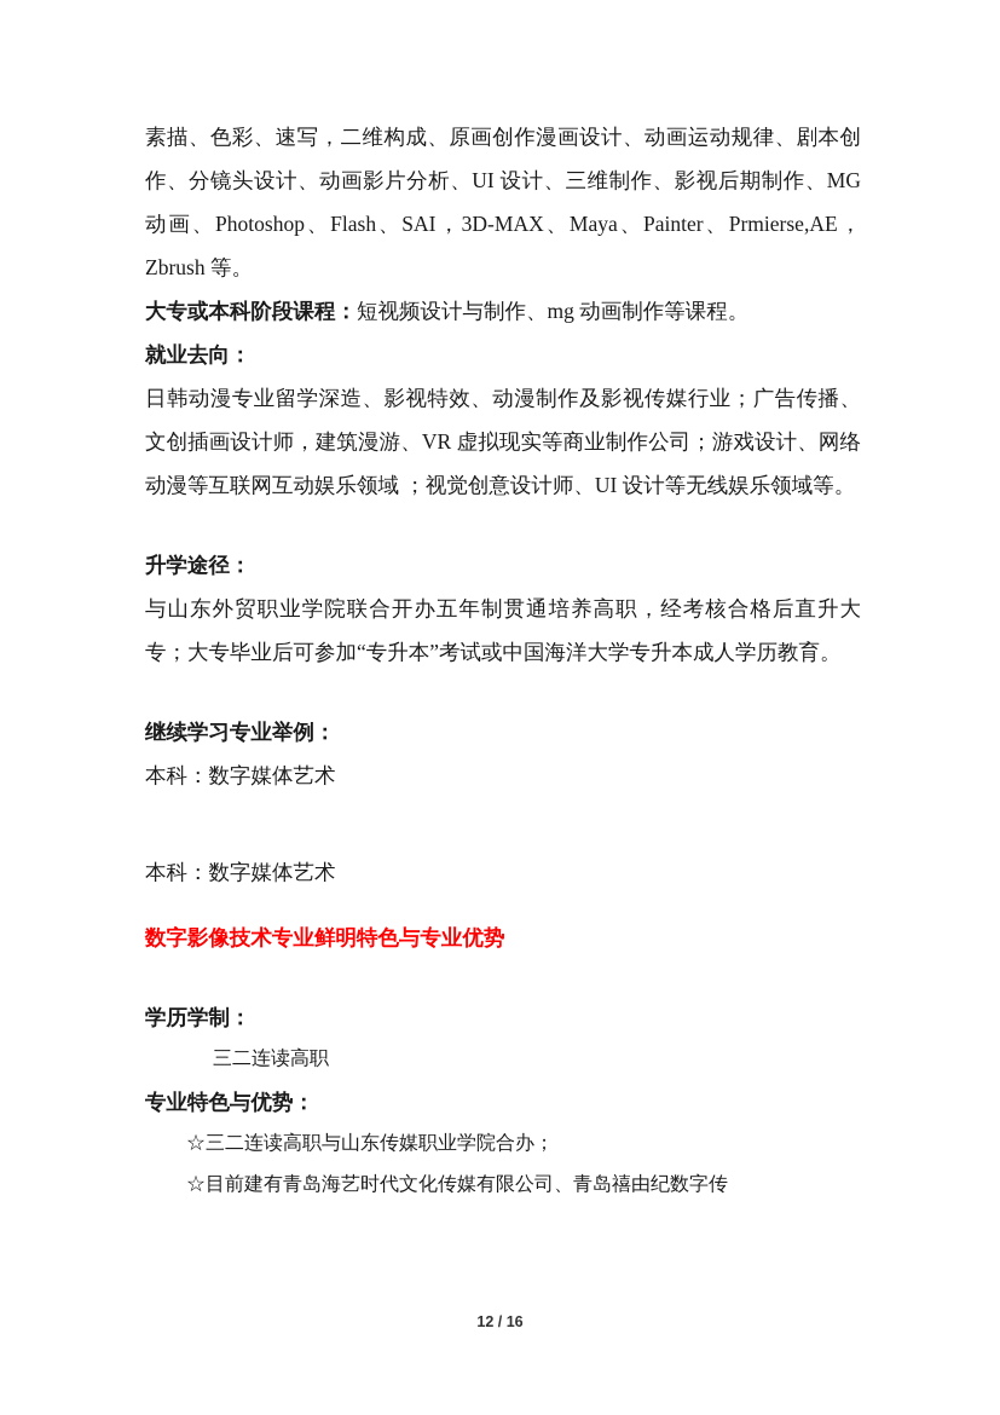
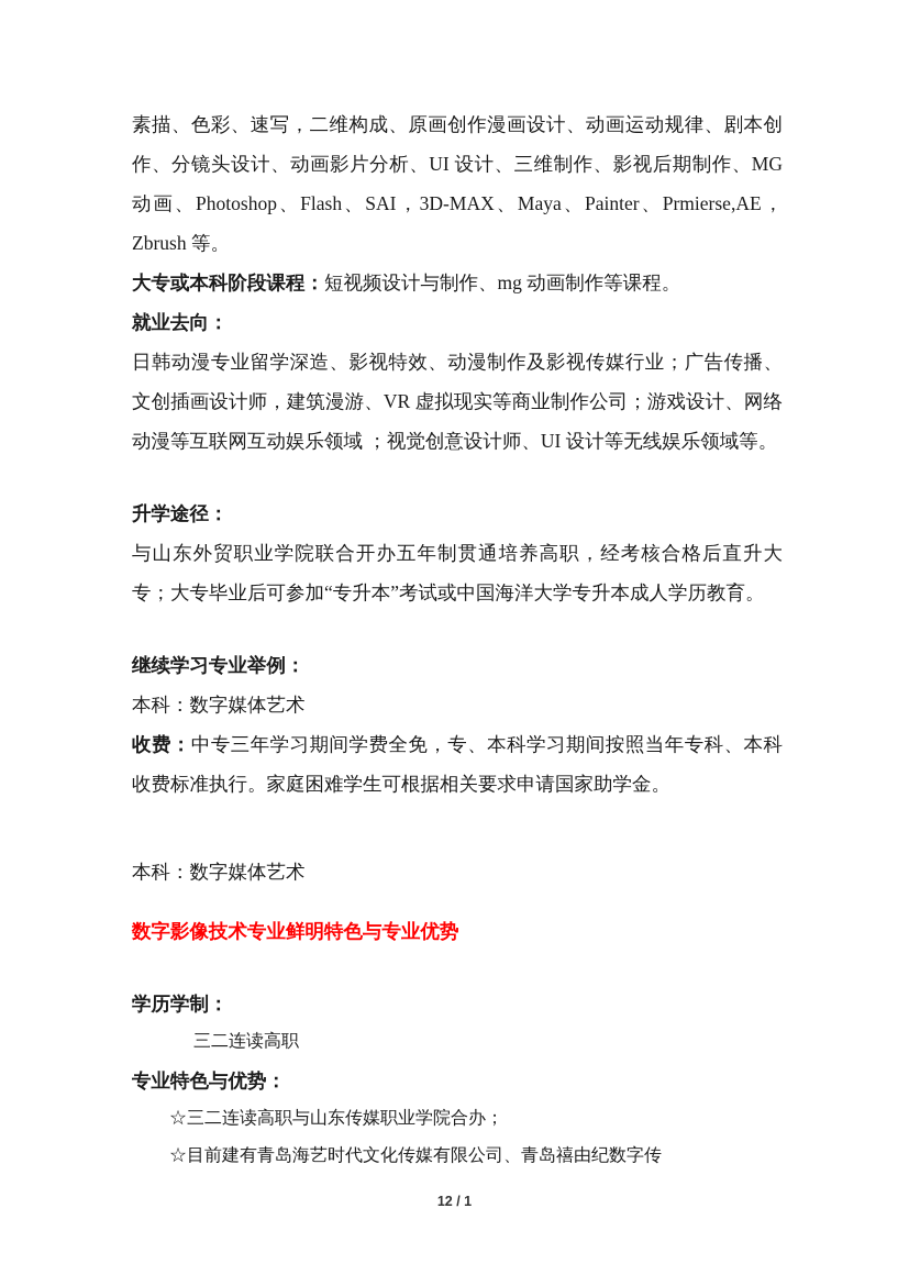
  素描、色彩、速写，二维构成、原画创作漫画设计、动画运动规律、剧本创作、分镜头设计、动画影片分析、UI 设计、三维制作、影视后期制作、MG 动画、Photoshop、Flash、SAI，3D-MAX、Maya、Painter、Prmierse,AE，Zbrush 等。
  大专或本科阶段课程：短视频设计与制作、mg 动画制作等课程。
  就业去向：
  日韩动漫专业留学深造、影视特效、动漫制作及影视传媒行业；广告传播、文创插画设计师，建筑漫游、VR 虚拟现实等商业制作公司；游戏设计、网络动漫等互联网互动娱乐领域 ；视觉创意设计师、UI 设计等无线娱乐领域等。
  升学途径：
  与山东外贸职业学院联合开办五年制贯通培养高职，经考核合格后直升大专；大专毕业后可参加“专升本”考试或中国海洋大学专升本成人学历教育。
  继续学习专业举例：
  本科：数字媒体艺术
+ 收费：中专三年学习期间学费全免，专、本科学习期间按照当年专科、本科收费标准执行。家庭困难学生可根据相关要求申请国家助学金。
  本科：数字媒体艺术
  数字影像技术专业鲜明特色与专业优势
  学历学制：
  三二连读高职
  专业特色与优势：
  ☆三二连读高职与山东传媒职业学院合办；
  ☆目前建有青岛海艺时代文化传媒有限公司、青岛禧由纪数字传
- 12 / 16
+ 12 / 1
